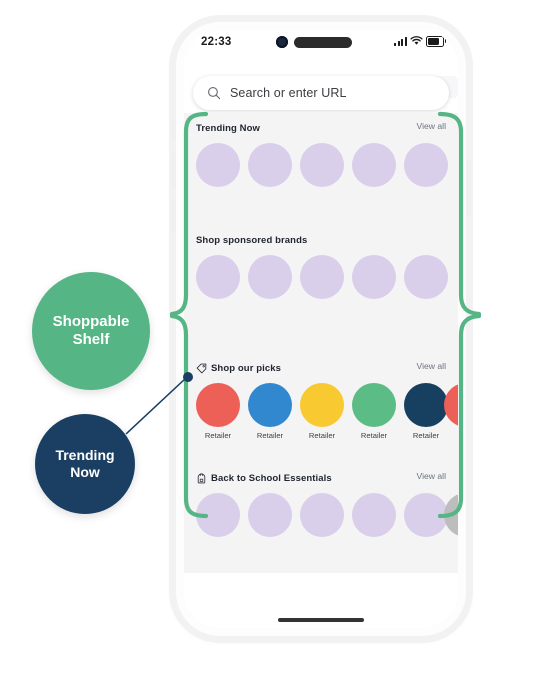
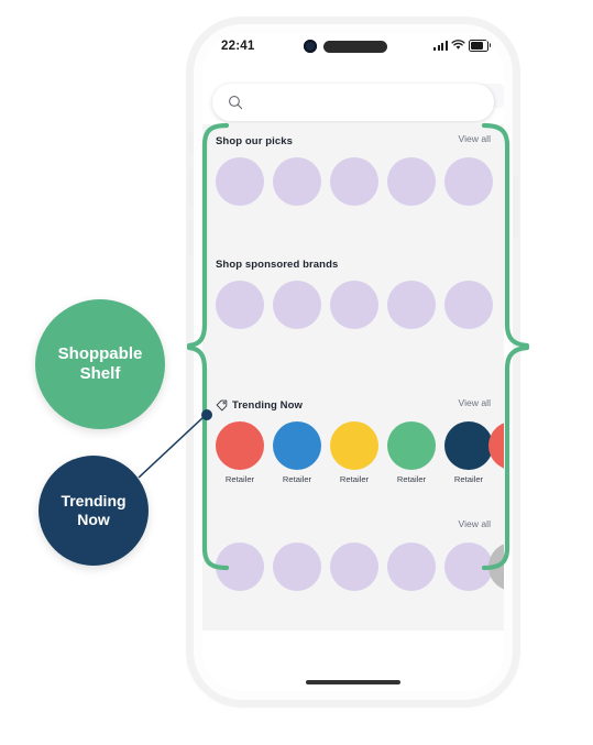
- 22:33
+ 22:41
- Search or enter URL
- Trending Now
+ Shop our picks
  View all
  Shop sponsored brands
- Shop our picks
+ Trending Now
  View all
  Retailer
  Retailer
  Retailer
  Retailer
  Retailer
- Back to School Essentials
  View all
  Shoppable
  Shelf
  Trending
  Now
